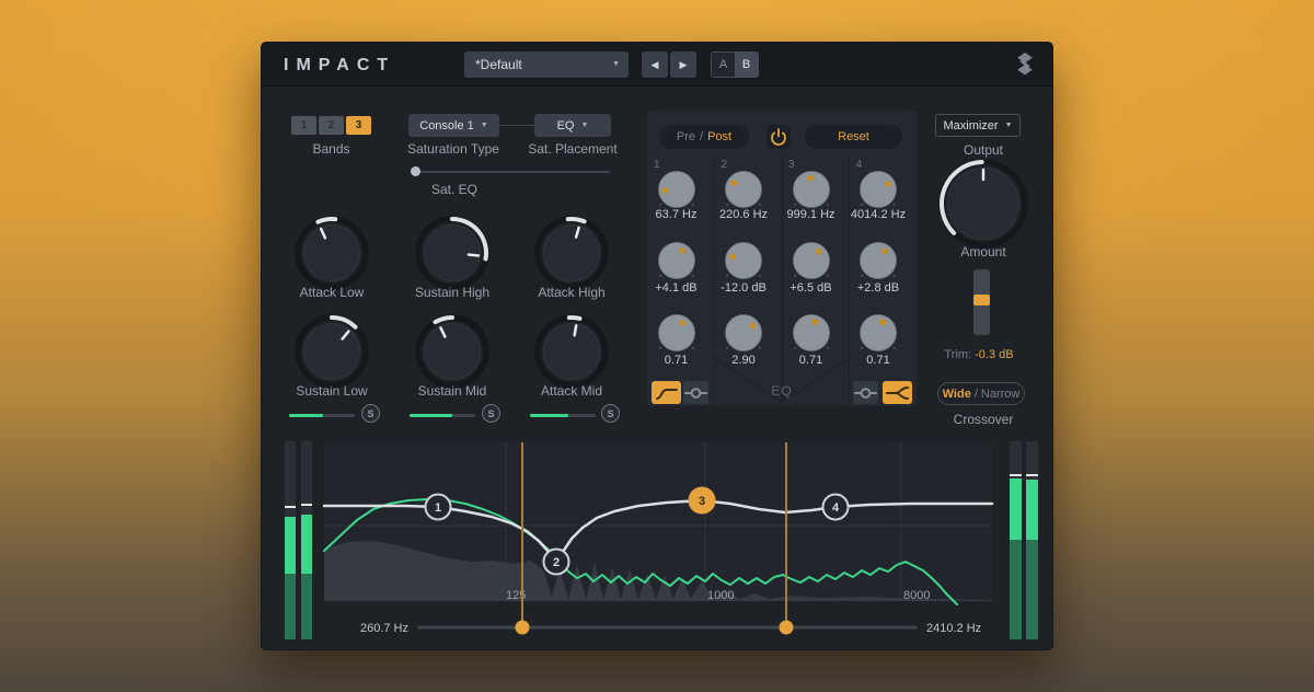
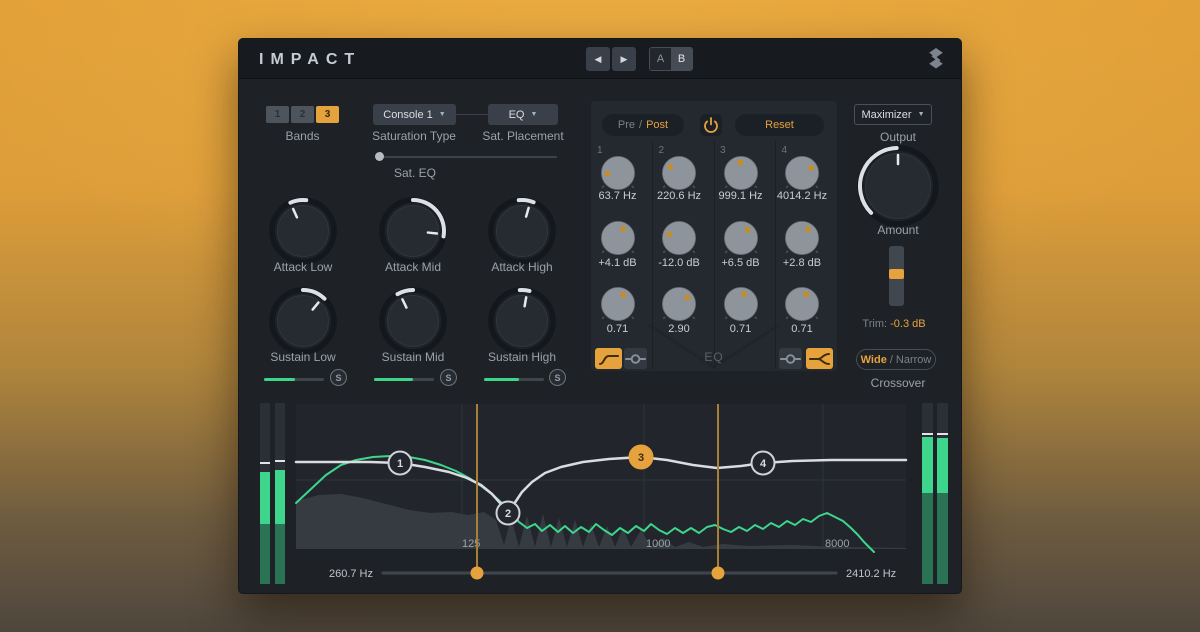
  IMPACT
- *Default
  ◀
  ▶
  A
  B
  1
  2
  3
  Bands
  Console 1
  EQ
  Saturation Type
  Sat. Placement
  Sat. EQ
  Pre
  /
  Post
  Reset
  1
  63.7 Hz
  +4.1 dB
  0.71
  2
  220.6 Hz
  -12.0 dB
  2.90
  3
  999.1 Hz
  +6.5 dB
  0.71
  4
  4014.2 Hz
  +2.8 dB
  0.71
  EQ
  Maximizer
  Output
  Amount
  Trim: -0.3 dB
  Wide
  /
  Narrow
  Crossover
  1000
  8000
  260.7 Hz
  2410.2 Hz
  1
  2
  3
  4
  Attack Low
- Sustain High
+ Attack Mid
  Attack High
  Sustain Low
  Sustain Mid
- Attack Mid
+ Sustain High
  S
  S
  S
